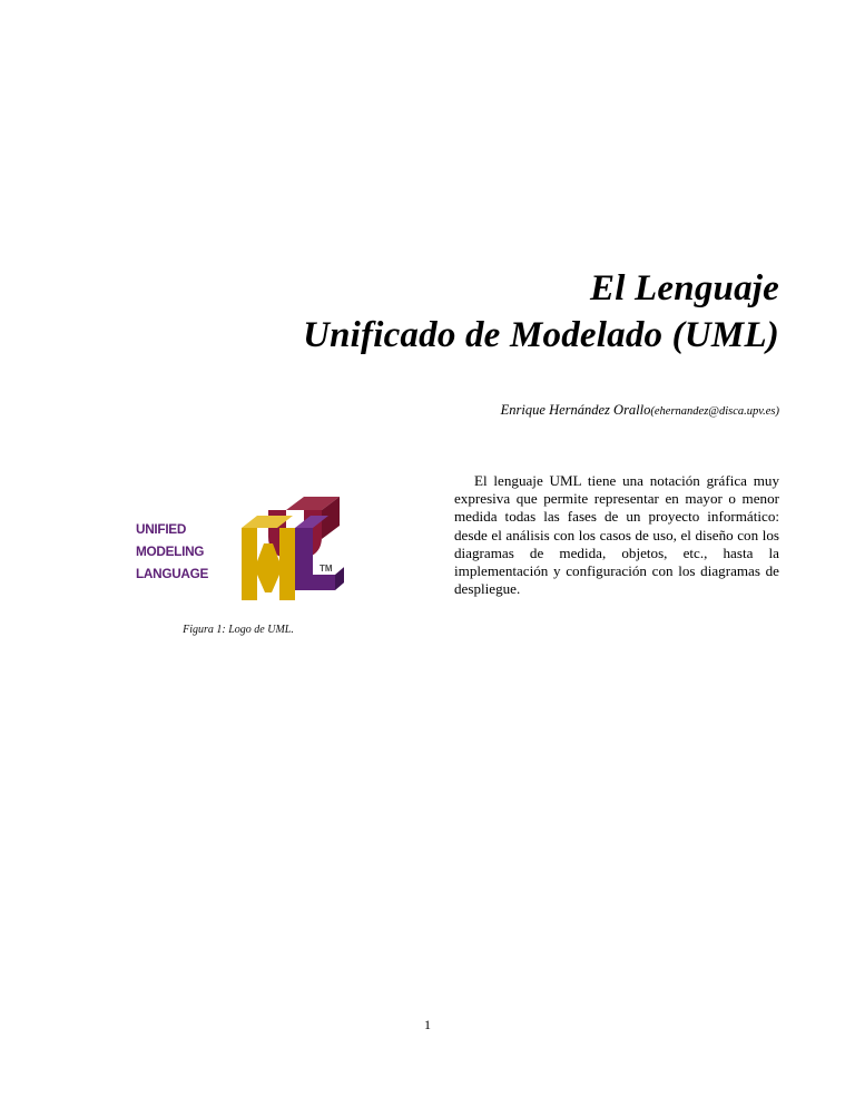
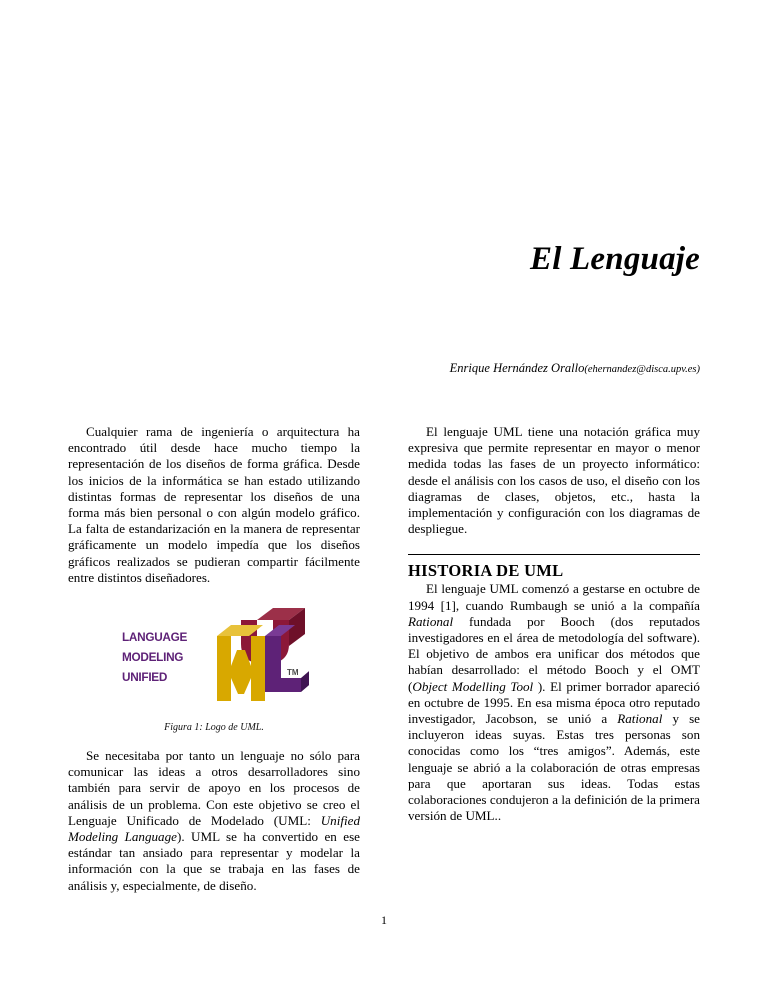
  El Lenguaje
- Unificado de Modelado (UML)
  Enrique Hernández Orallo(ehernandez@disca.upv.es)
+ Cualquier rama de ingeniería o arquitectura ha encontrado útil desde hace mucho tiempo la representación de los diseños de forma gráfica. Desde los inicios de la informática se han estado utilizando distintas formas de representar los diseños de una forma más bien personal o con algún modelo gráfico. La falta de estandarización en la manera de representar gráficamente un modelo impedía que los diseños gráficos realizados se pudieran compartir fácilmente entre distintos diseñadores.
- UNIFIED
+ LANGUAGE
  MODELING
- LANGUAGE
+ UNIFIED
  TM
  Figura 1: Logo de UML.
+ Se necesitaba por tanto un lenguaje no sólo para comunicar las ideas a otros desarrolladores sino también para servir de apoyo en los procesos de análisis de un problema. Con este objetivo se creo el Lenguaje Unificado de Modelado (UML: Unified Modeling Language). UML se ha convertido en ese estándar tan ansiado para representar y modelar la información con la que se trabaja en las fases de análisis y, especialmente, de diseño.
- El lenguaje UML tiene una notación gráfica muy expresiva que permite representar en mayor o menor medida todas las fases de un proyecto informático: desde el análisis con los casos de uso, el diseño con los diagramas de medida, objetos, etc., hasta la implementación y configuración con los diagramas de despliegue.
+ El lenguaje UML tiene una notación gráfica muy expresiva que permite representar en mayor o menor medida todas las fases de un proyecto informático: desde el análisis con los casos de uso, el diseño con los diagramas de clases, objetos, etc., hasta la implementación y configuración con los diagramas de despliegue.
+ HISTORIA DE UML
+ El lenguaje UML comenzó a gestarse en octubre de 1994 [1], cuando Rumbaugh se unió a la compañía Rational fundada por Booch (dos reputados investigadores en el área de metodología del software). El objetivo de ambos era unificar dos métodos que habían desarrollado: el método Booch y el OMT (Object Modelling Tool ). El primer borrador apareció en octubre de 1995. En esa misma época otro reputado investigador, Jacobson, se unió a Rational y se incluyeron ideas suyas. Estas tres personas son conocidas como los “tres amigos”. Además, este lenguaje se abrió a la colaboración de otras empresas para que aportaran sus ideas. Todas estas colaboraciones condujeron a la definición de la primera versión de UML..
  1
